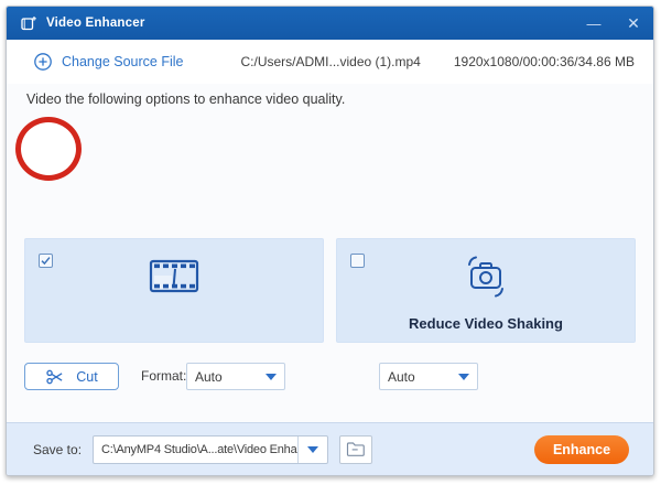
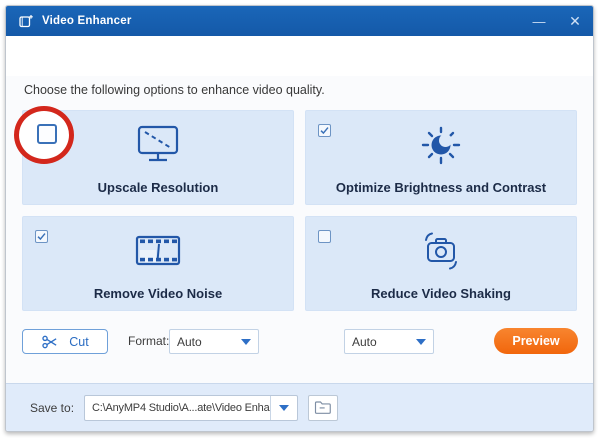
  Video Enhancer
  —
  ✕
- Change Source File
- C:/Users/ADMI...video (1).mp4
- 1920x1080/00:00:36/34.86 MB
- Video the following options to enhance video quality.
+ Choose the following options to enhance video quality.
+ Upscale Resolution
+ Optimize Brightness and Contrast
+ Remove Video Noise
  Reduce Video Shaking
  Cut
  Format:
  Auto
  Auto
+ Preview
  Save to:
  C:\AnyMP4 Studio\A...ate\Video Enha
- Enhance
